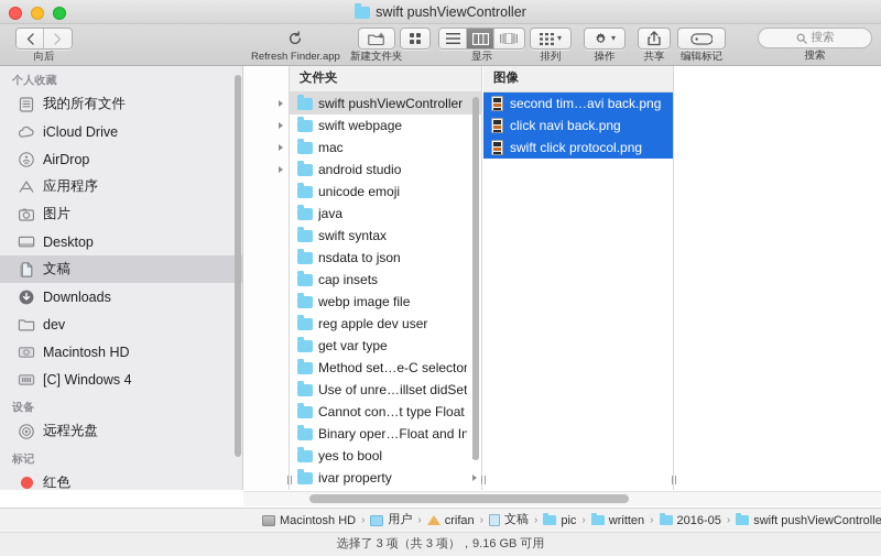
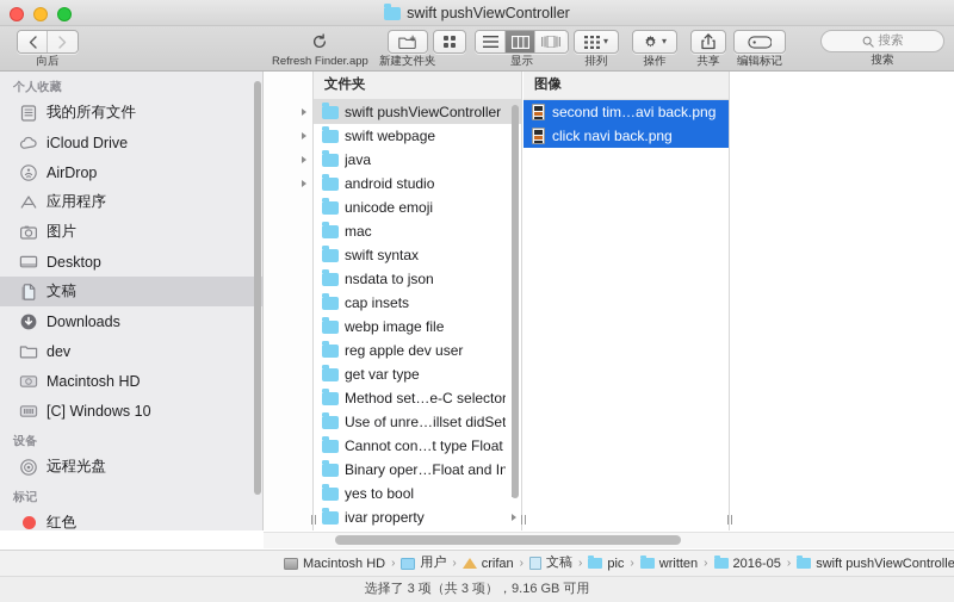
  swift pushViewController
  向后
  Refresh Finder.app
  新建文件夹
  显示
  ▾
  排列
  ▾
  操作
  共享
  编辑标记
  搜索
  搜索
  个人收藏
  我的所有文件
  iCloud Drive
  AirDrop
  应用程序
  图片
  Desktop
  文稿
  Downloads
  dev
  Macintosh HD
- [C] Windows 4
+ [C] Windows 10
  设备
  远程光盘
  标记
  红色
  文件夹
  swift pushViewController
  swift webpage
- mac
+ java
  android studio
  unicode emoji
- java
+ mac
  swift syntax
  nsdata to json
  cap insets
  webp image file
  reg apple dev user
  get var type
  Method set…e-C selector
  Use of unre…illset didSet
  Cannot con…t type Float
  Binary oper…Float and In
  yes to bool
  ivar property
  图像
  second tim…avi back.png
  click navi back.png
- swift click protocol.png
  Macintosh HD
  ›
  用户
  ›
  crifan
  ›
  文稿
  ›
  pic
  ›
  written
  ›
  2016-05
  ›
  swift pushViewControlle
  选择了 3 项（共 3 项），9.16 GB 可用
